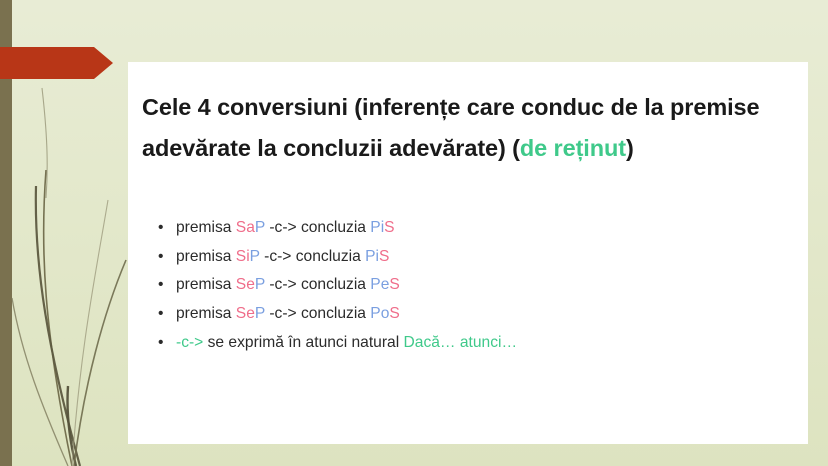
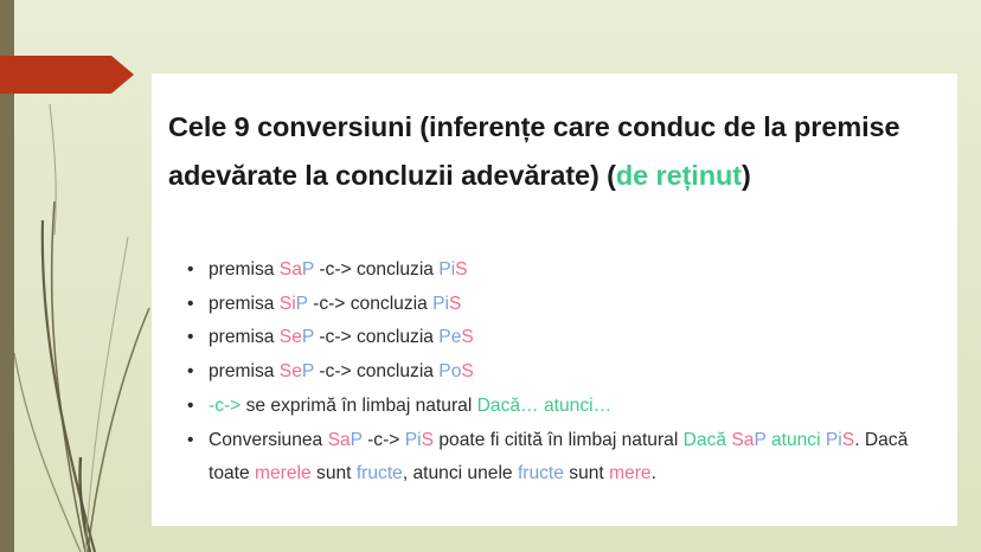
- Cele 4 conversiuni (inferențe care conduc de la premise adevărate la concluzii adevărate) (de reținut)
+ Cele 9 conversiuni (inferențe care conduc de la premise adevărate la concluzii adevărate) (de reținut)
  premisa SaP -c-> concluzia PiS
  premisa SiP -c-> concluzia PiS
  premisa SeP -c-> concluzia PeS
  premisa SeP -c-> concluzia PoS
- -c-> se exprimă în atunci natural Dacă… atunci…
+ -c-> se exprimă în limbaj natural Dacă… atunci…
+ Conversiunea SaP -c-> PiS poate fi citită în limbaj natural Dacă SaP atunci PiS. Dacă toate merele sunt fructe, atunci unele fructe sunt mere.
